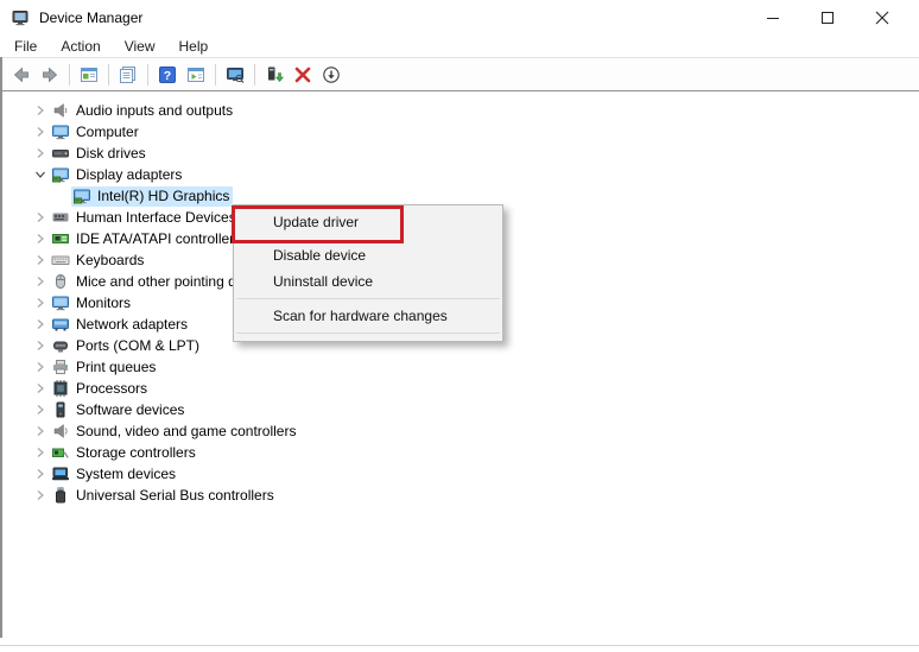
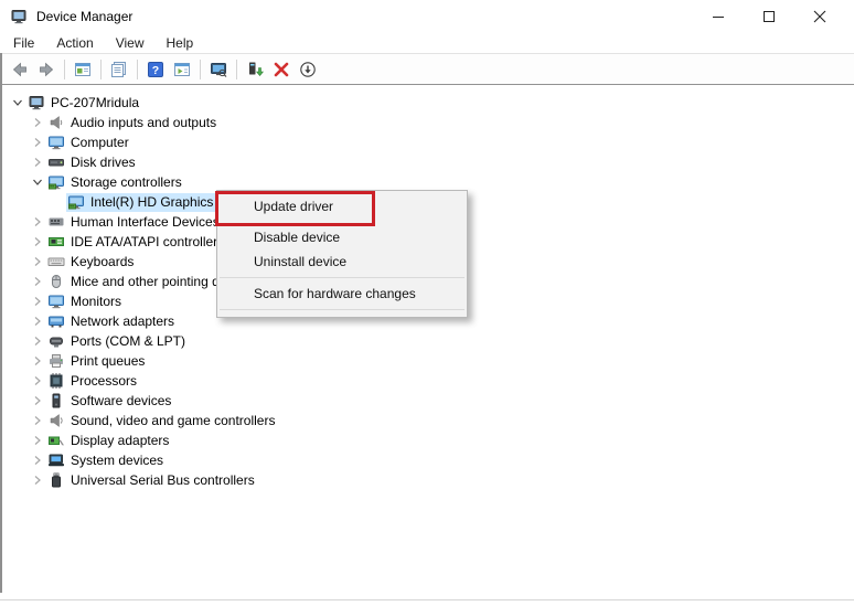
  Device Manager
  File
  Action
  View
  Help
  ?
+ PC-207Mridula
  Audio inputs and outputs
  Computer
  Disk drives
- Display adapters
+ Storage controllers
  Intel(R) HD Graphics
  Human Interface Device
  IDE ATA/ATAPI controlle
  Keyboards
  Mice and other pointing
  Monitors
  Network adapters
  Ports (COM & LPT)
  Print queues
  Processors
  Software devices
  Sound, video and game controllers
- Storage controllers
+ Display adapters
  System devices
  Universal Serial Bus controllers
  Update driver
  Disable device
  Uninstall device
  Scan for hardware changes
